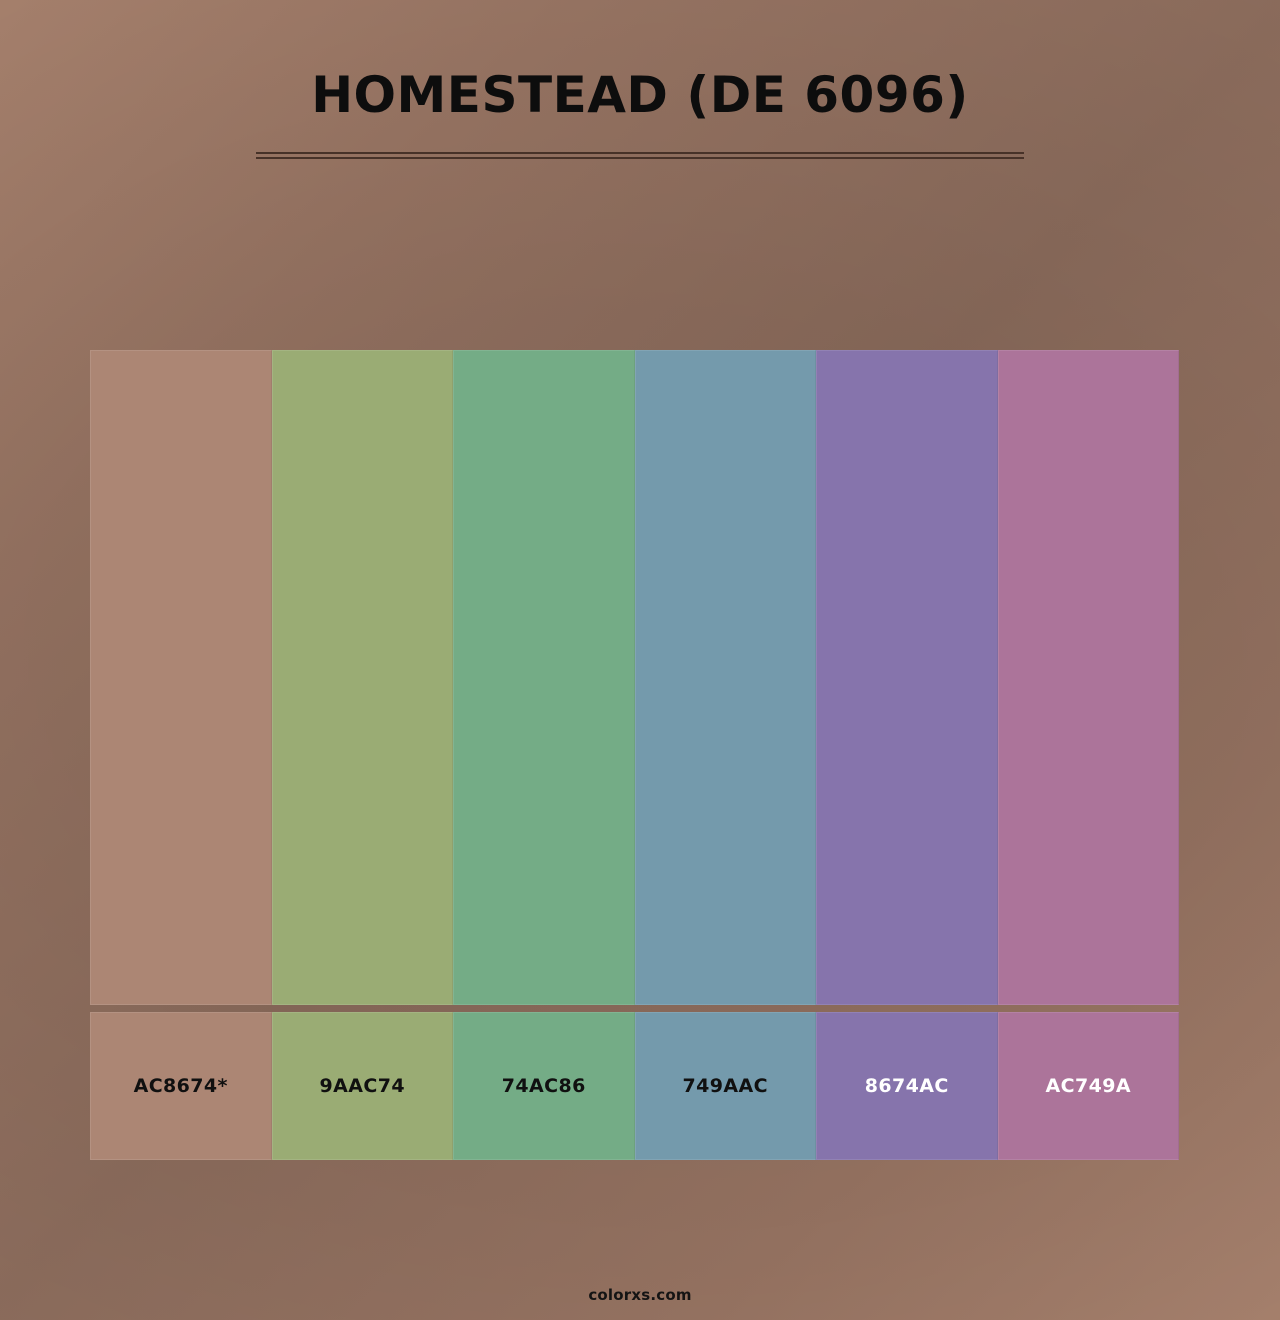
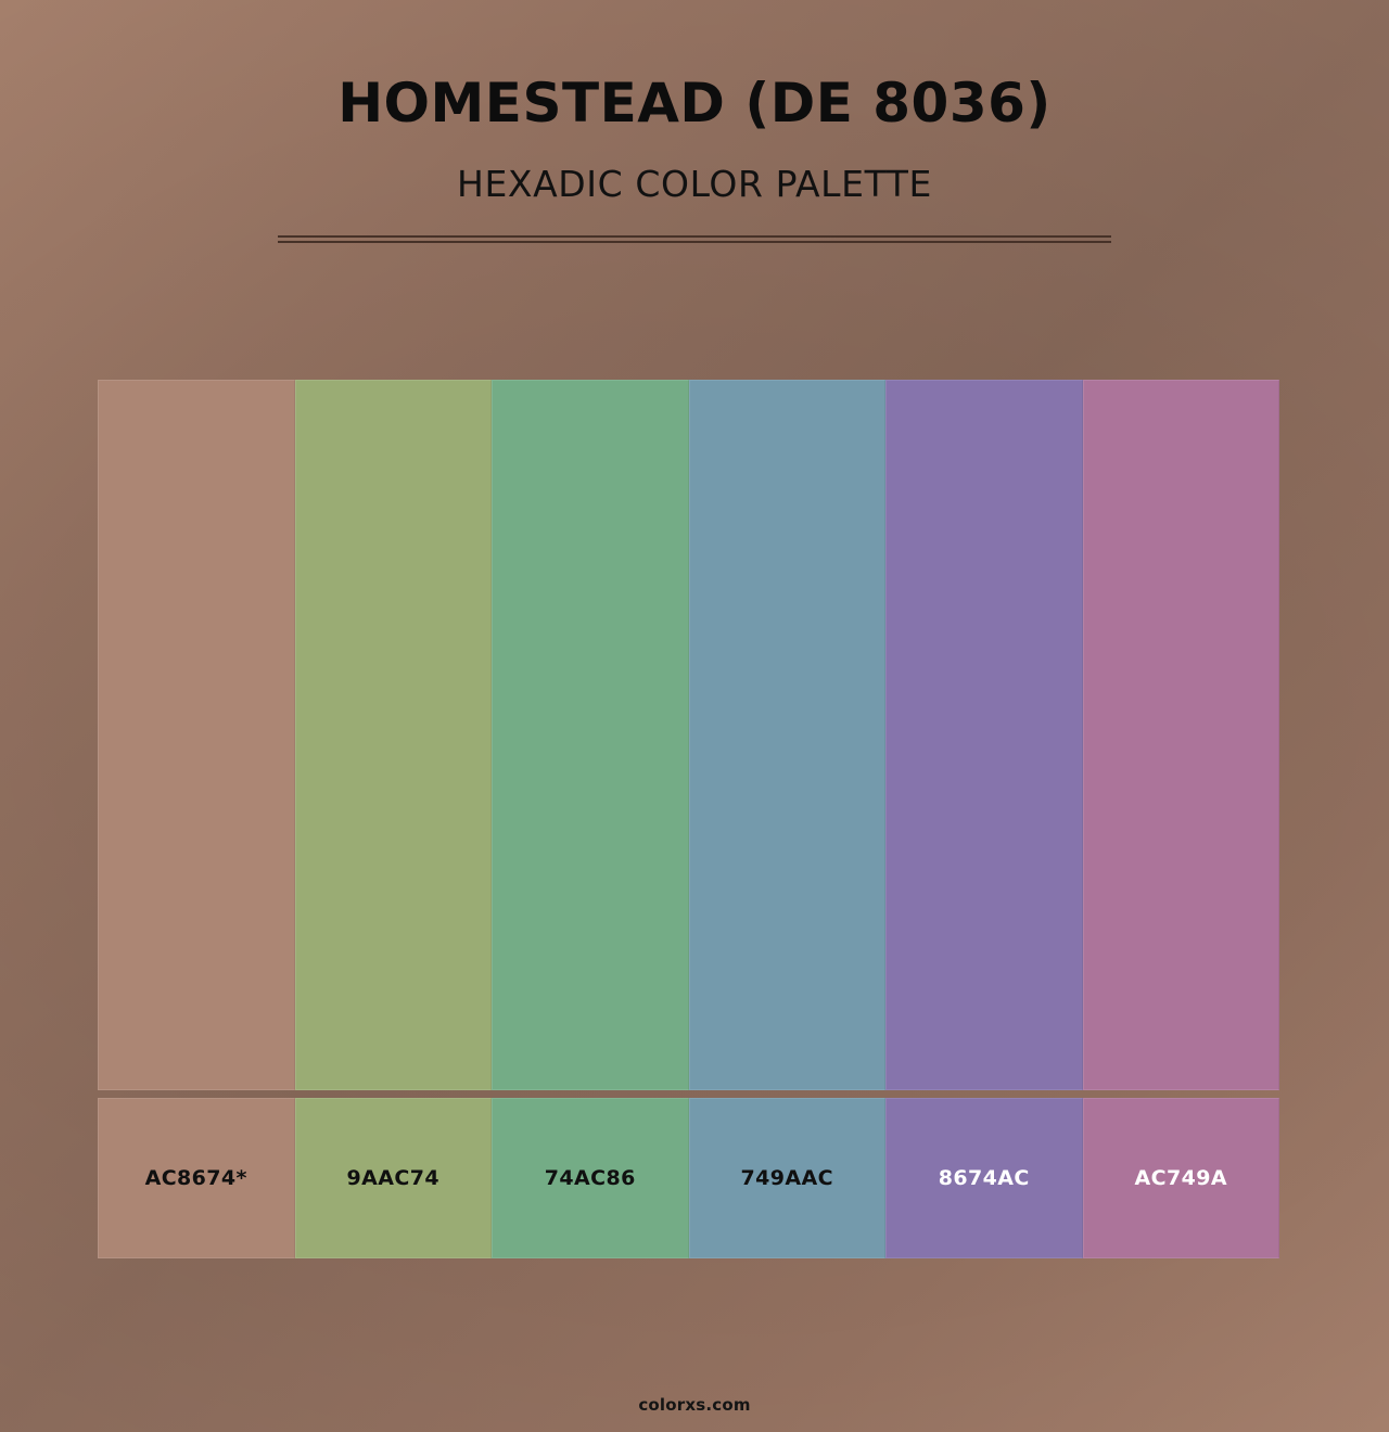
- HOMESTEAD (DE 6096)
+ HOMESTEAD (DE 8036)
+ HEXADIC COLOR PALETTE
  AC8674*
  9AAC74
  74AC86
  749AAC
  8674AC
  AC749A
  colorxs.com
